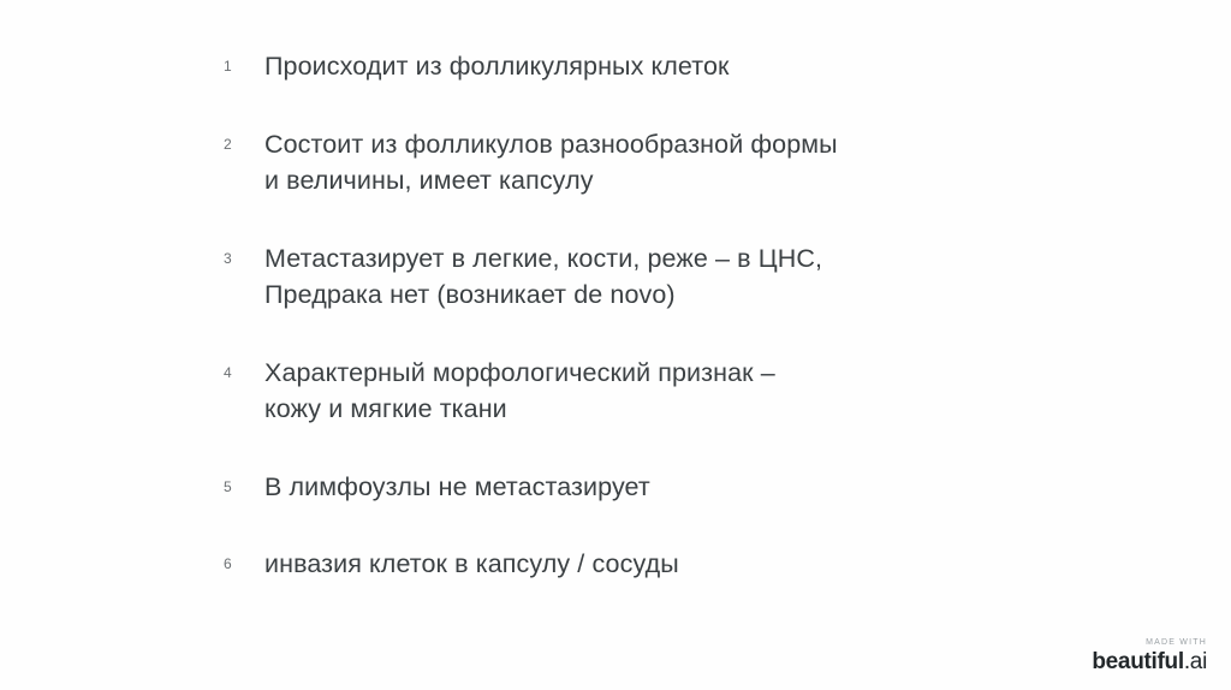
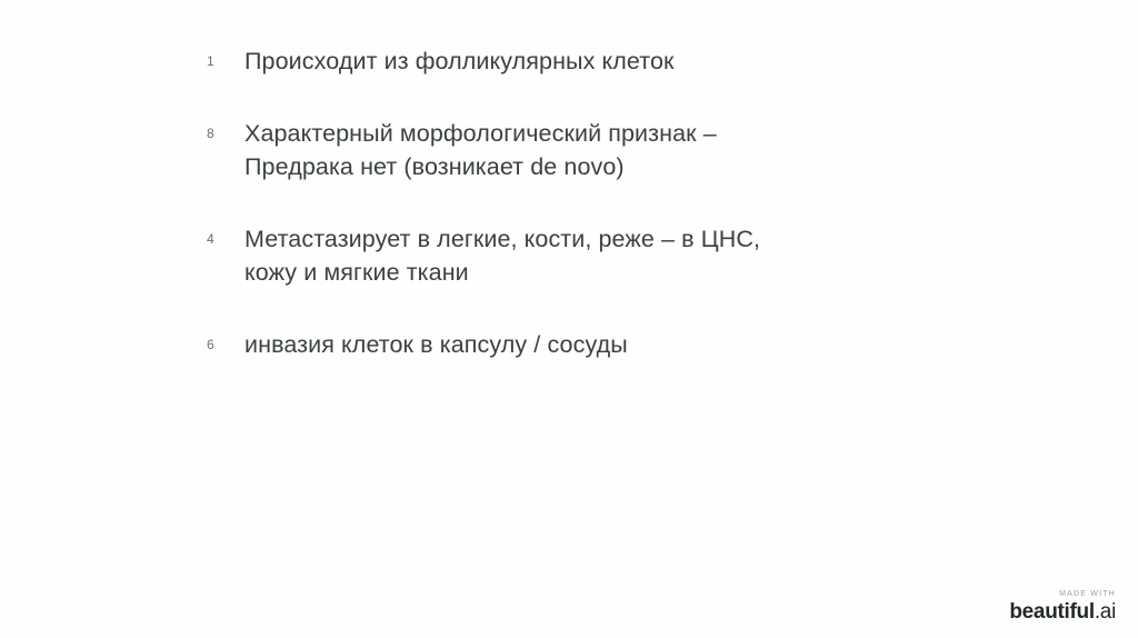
  1
  Происходит из фолликулярных клеток
- 2
- Состоит из фолликулов разнообразной формы
- и величины, имеет капсулу
- 3
+ 8
- Метастазирует в легкие, кости, реже – в ЦНС,
+ Характерный морфологический признак –
  Предрака нет (возникает de novo)
  4
- Характерный морфологический признак –
+ Метастазирует в легкие, кости, реже – в ЦНС,
  кожу и мягкие ткани
- 5
- В лимфоузлы не метастазирует
  6
  инвазия клеток в капсулу / сосуды
  beautiful.ai
